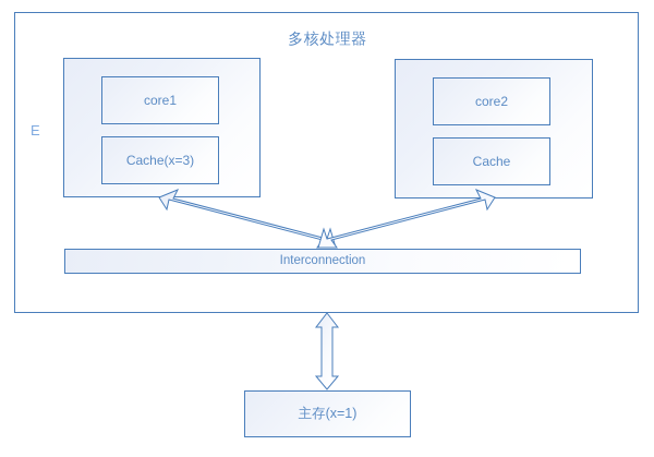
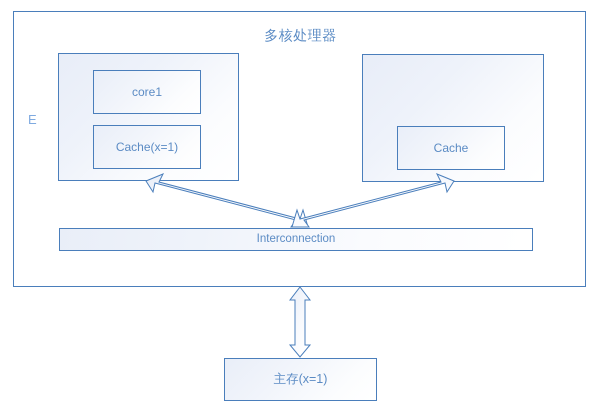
  多核处理器
  E
  core1
- Cache(x=3)
+ Cache(x=1)
- core2
  Cache
  Interconnection
  主存(x=1)
